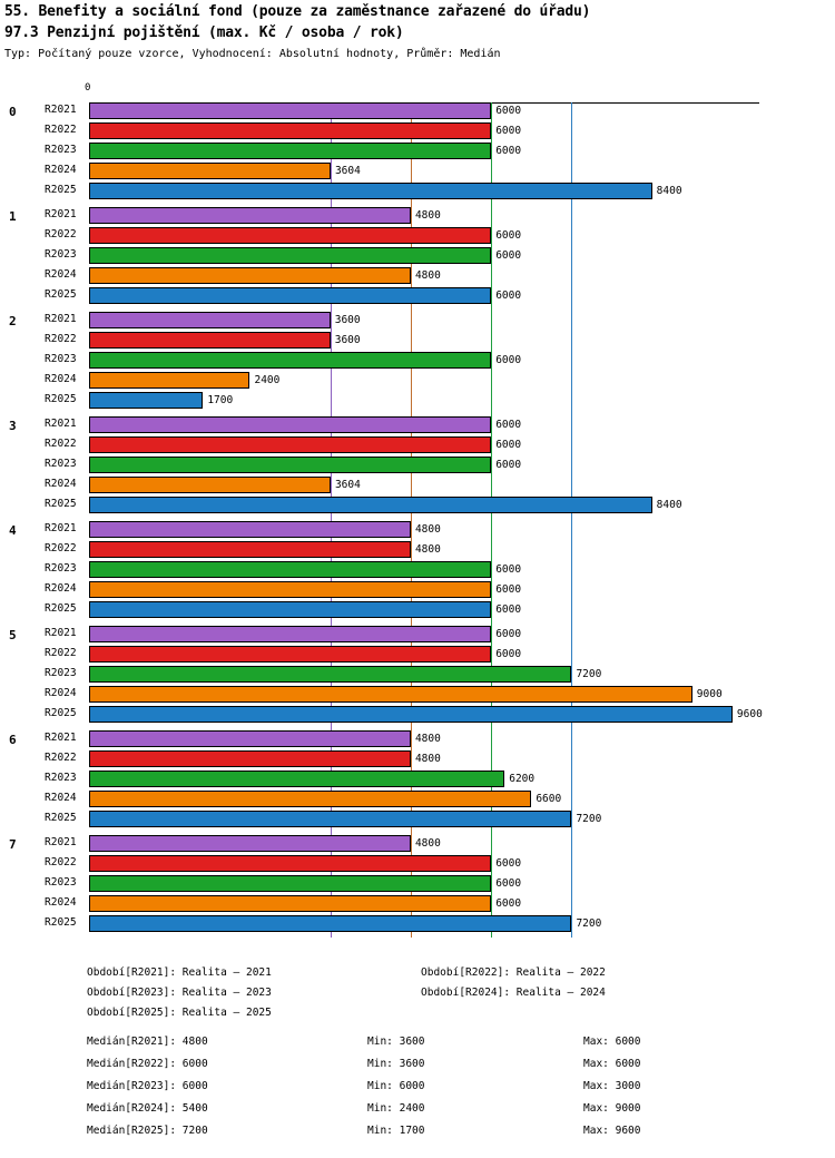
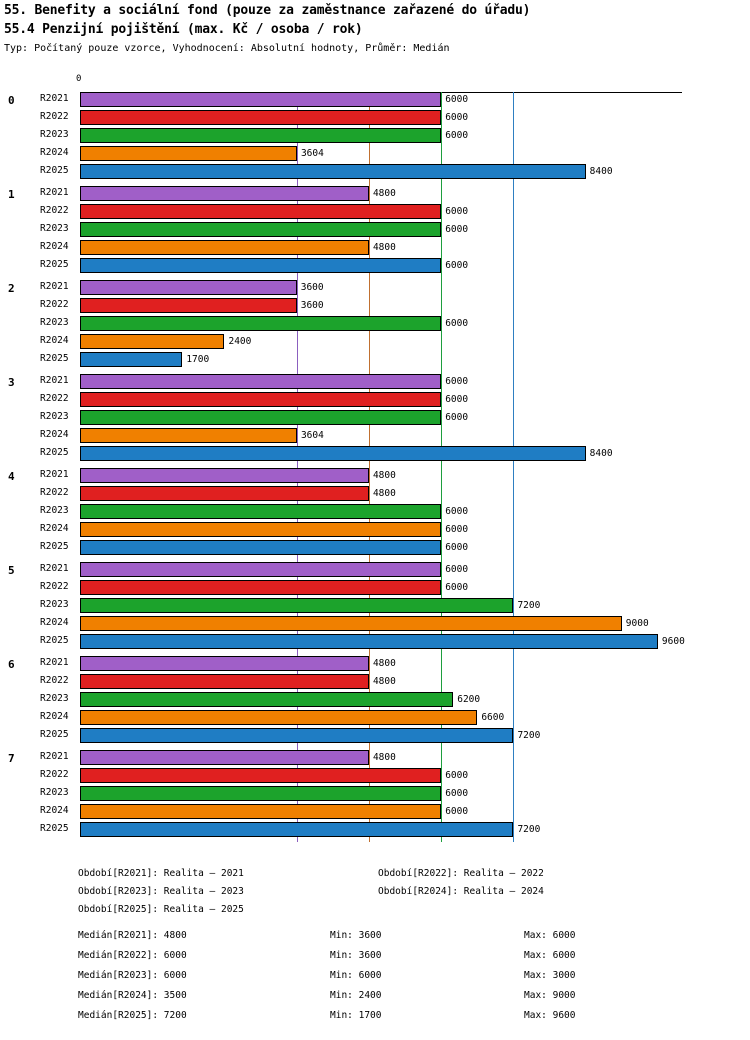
  55. Benefity a sociální fond (pouze za zaměstnance zařazené do úřadu)
- 97.3 Penzijní pojištění (max. Kč / osoba / rok)
+ 55.4 Penzijní pojištění (max. Kč / osoba / rok)
  Typ: Počítaný pouze vzorce, Vyhodnocení: Absolutní hodnoty, Průměr: Medián
  0
  0
  R2021
  6000
  R2022
  6000
  R2023
  6000
  R2024
  3604
  R2025
  8400
  1
  R2021
  4800
  R2022
  6000
  R2023
  6000
  R2024
  4800
  R2025
  6000
  2
  R2021
  3600
  R2022
  3600
  R2023
  6000
  R2024
  2400
  R2025
  1700
  3
  R2021
  6000
  R2022
  6000
  R2023
  6000
  R2024
  3604
  R2025
  8400
  4
  R2021
  4800
  R2022
  4800
  R2023
  6000
  R2024
  6000
  R2025
  6000
  5
  R2021
  6000
  R2022
  6000
  R2023
  7200
  R2024
  9000
  R2025
  9600
  6
  R2021
  4800
  R2022
  4800
  R2023
  6200
  R2024
  6600
  R2025
  7200
  7
  R2021
  4800
  R2022
  6000
  R2023
  6000
  R2024
  6000
  R2025
  7200
  Období[R2021]: Realita – 2021
  Období[R2022]: Realita – 2022
  Období[R2023]: Realita – 2023
  Období[R2024]: Realita – 2024
  Období[R2025]: Realita – 2025
  Medián[R2021]: 4800
  Min: 3600
  Max: 6000
  Medián[R2022]: 6000
  Min: 3600
  Max: 6000
  Medián[R2023]: 6000
  Min: 6000
  Max: 3000
- Medián[R2024]: 5400
+ Medián[R2024]: 3500
  Min: 2400
  Max: 9000
  Medián[R2025]: 7200
  Min: 1700
  Max: 9600
